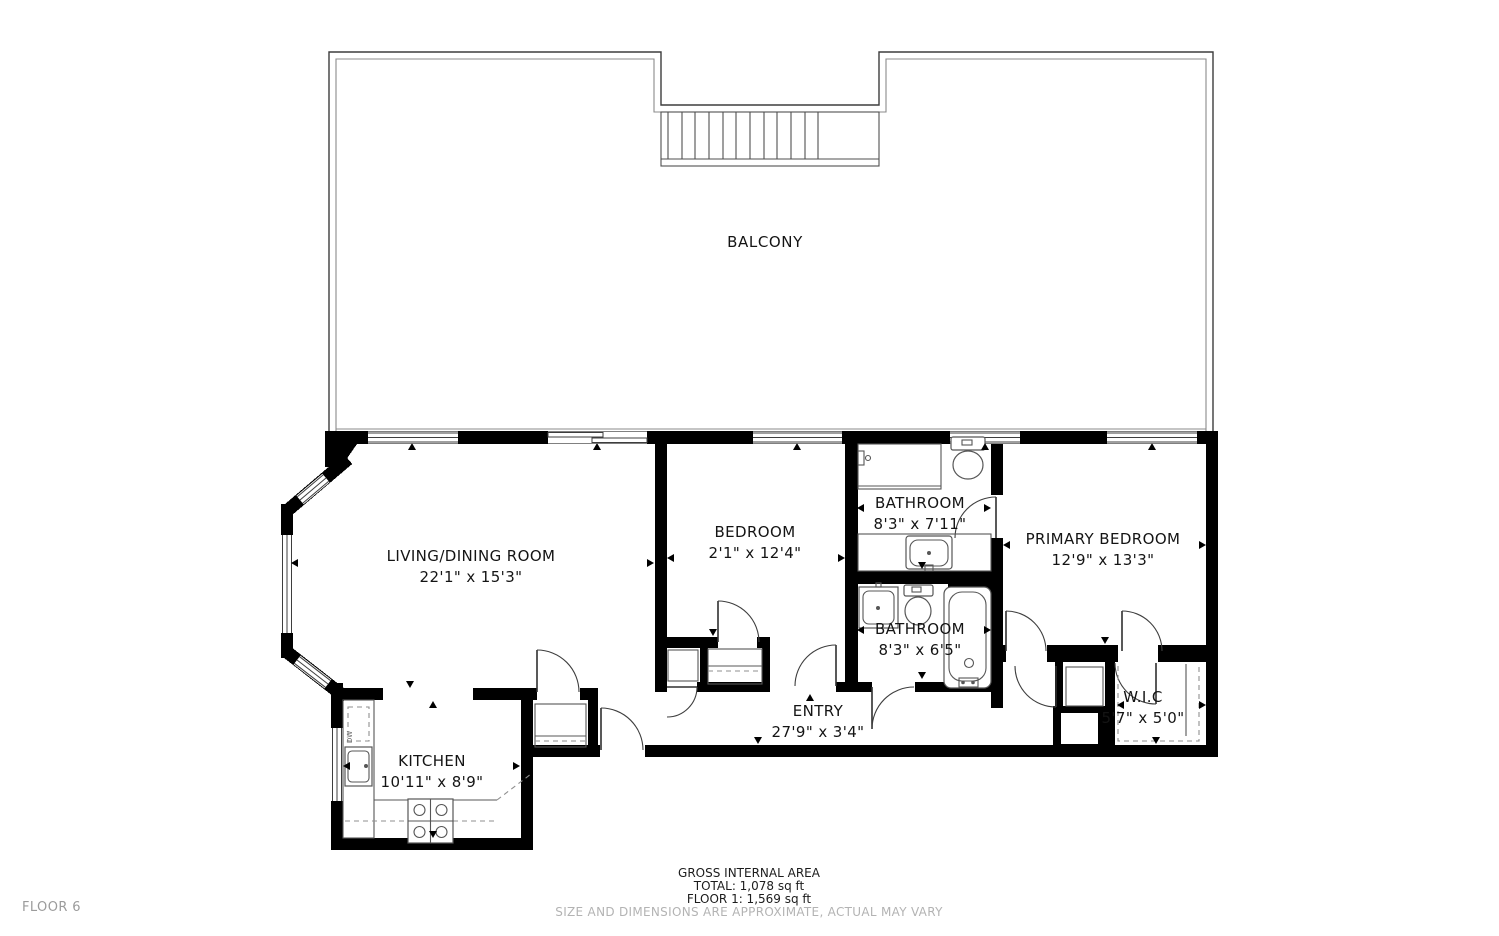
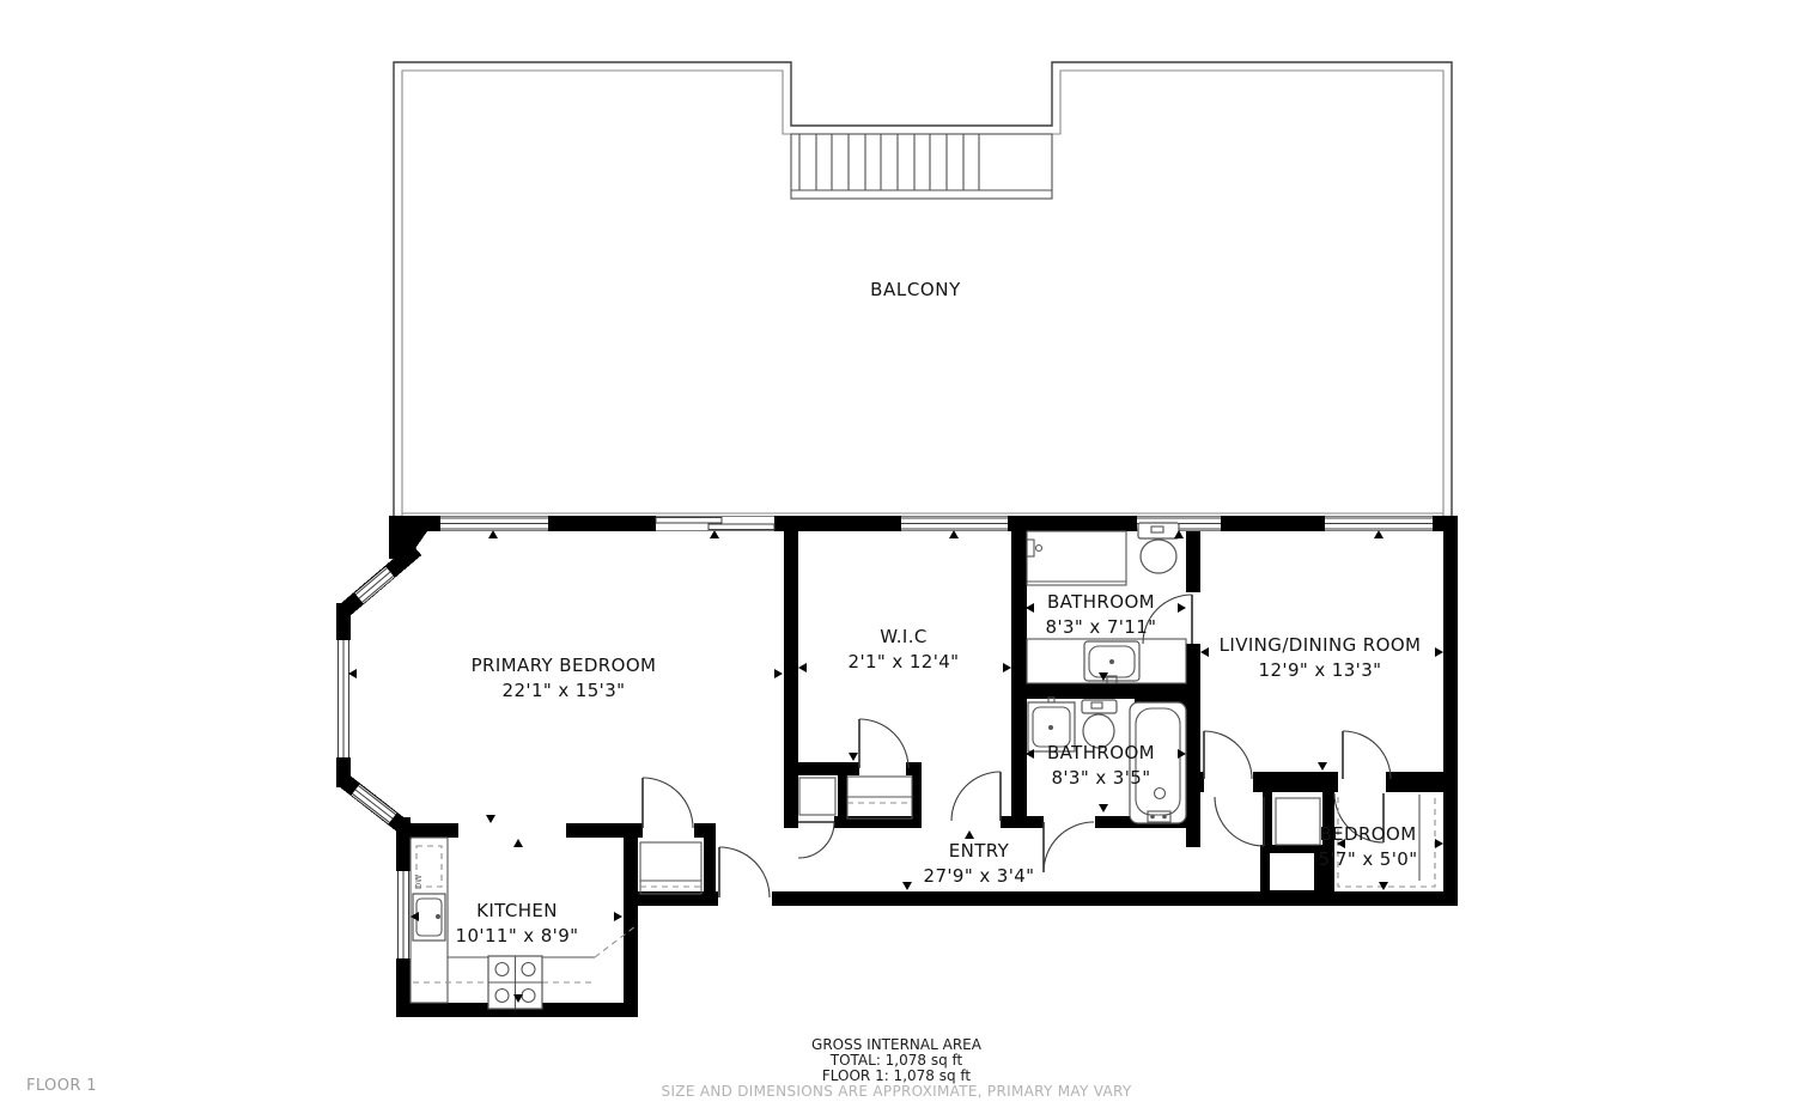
  BALCONY
- LIVING/DINING ROOM
+ PRIMARY BEDROOM
  22'1" x 15'3"
- BEDROOM
+ W.I.C
  2'1" x 12'4"
  BATHROOM
  8'3" x 7'11"
- PRIMARY BEDROOM
+ LIVING/DINING ROOM
  12'9" x 13'3"
  BATHROOM
- 8'3" x 6'5"
+ 8'3" x 3'5"
  ENTRY
  27'9" x 3'4"
- W.I.C
+ BEDROOM
  5'7" x 5'0"
  KITCHEN
  10'11" x 8'9"
  GROSS INTERNAL AREA
  TOTAL: 1,078 sq ft
- FLOOR 1: 1,569 sq ft
+ FLOOR 1: 1,078 sq ft
- SIZE AND DIMENSIONS ARE APPROXIMATE, ACTUAL MAY VARY
+ SIZE AND DIMENSIONS ARE APPROXIMATE, PRIMARY MAY VARY
- FLOOR 6
+ FLOOR 1
